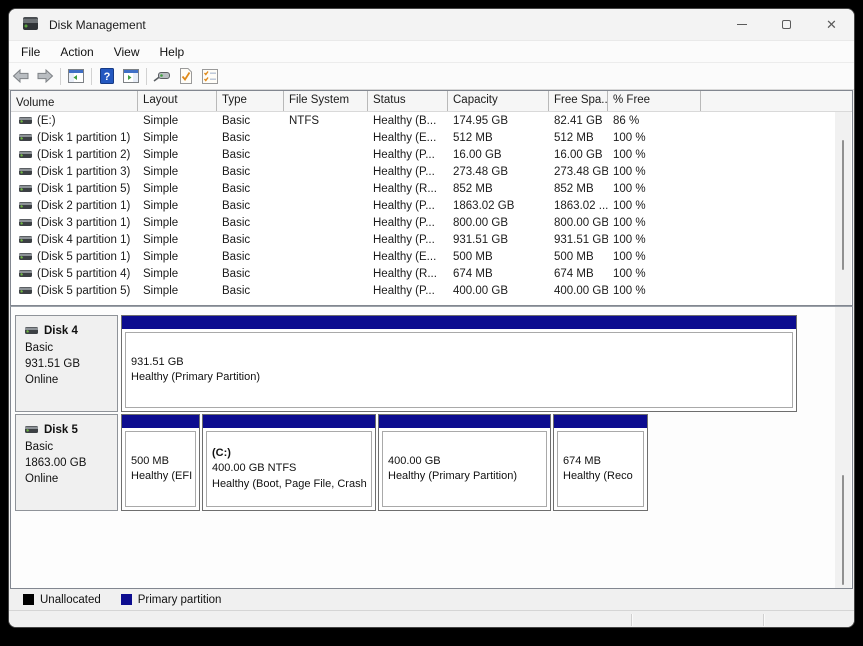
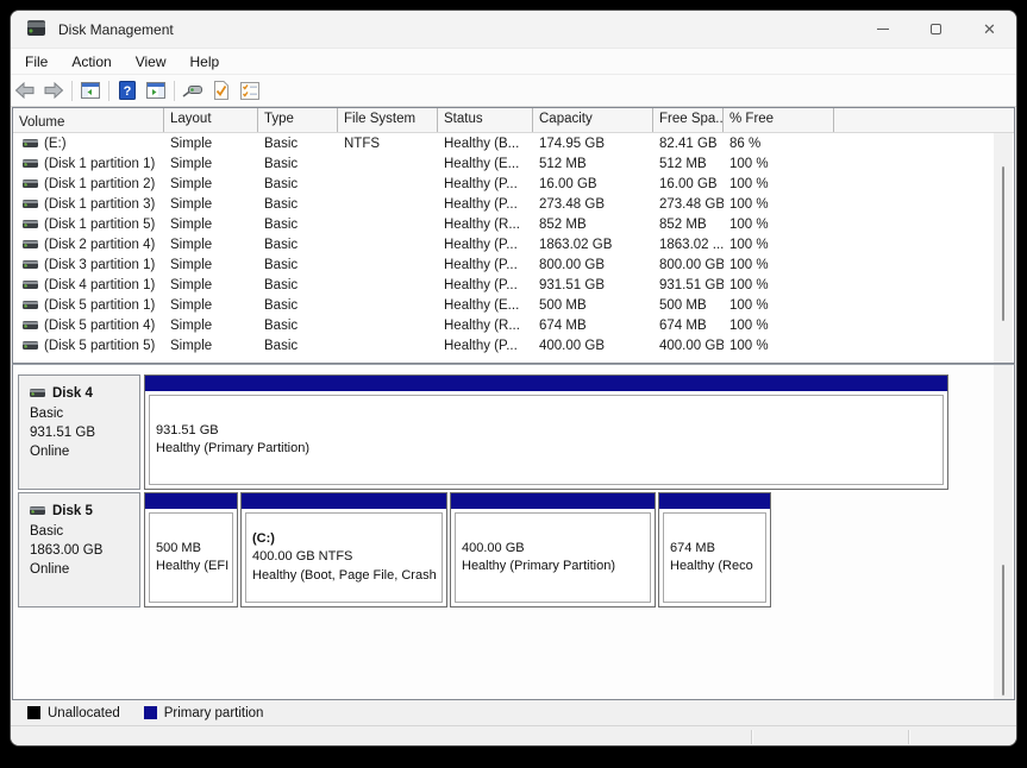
  Disk Management
  ✕
  File
  Action
  View
  Help
  ?
  Volume
  Layout
  Type
  File System
  Status
  Capacity
  Free Spa..
  % Free
  (E:)
  Simple
  Basic
  NTFS
  Healthy (B...
  174.95 GB
  82.41 GB
  86 %
  (Disk 1 partition 1)
  Simple
  Basic
  Healthy (E...
  512 MB
  512 MB
  100 %
  (Disk 1 partition 2)
  Simple
  Basic
  Healthy (P...
  16.00 GB
  16.00 GB
  100 %
  (Disk 1 partition 3)
  Simple
  Basic
  Healthy (P...
  273.48 GB
  273.48 GB
  100 %
  (Disk 1 partition 5)
  Simple
  Basic
  Healthy (R...
  852 MB
  852 MB
  100 %
- (Disk 2 partition 1)
+ (Disk 2 partition 4)
  Simple
  Basic
  Healthy (P...
  1863.02 GB
  1863.02 ...
  100 %
  (Disk 3 partition 1)
  Simple
  Basic
  Healthy (P...
  800.00 GB
  800.00 GB
  100 %
  (Disk 4 partition 1)
  Simple
  Basic
  Healthy (P...
  931.51 GB
  931.51 GB
  100 %
  (Disk 5 partition 1)
  Simple
  Basic
  Healthy (E...
  500 MB
  500 MB
  100 %
  (Disk 5 partition 4)
  Simple
  Basic
  Healthy (R...
  674 MB
  674 MB
  100 %
  (Disk 5 partition 5)
  Simple
  Basic
  Healthy (P...
  400.00 GB
  400.00 GB
  100 %
  Disk 4
  Basic
  931.51 GB
  Online
  931.51 GB
  Healthy (Primary Partition)
  Disk 5
  Basic
  1863.00 GB
  Online
  500 MB
  Healthy (EFI
  (C:)
  400.00 GB NTFS
  Healthy (Boot, Page File, Crash
  400.00 GB
  Healthy (Primary Partition)
  674 MB
  Healthy (Reco
  Unallocated
  Primary partition
